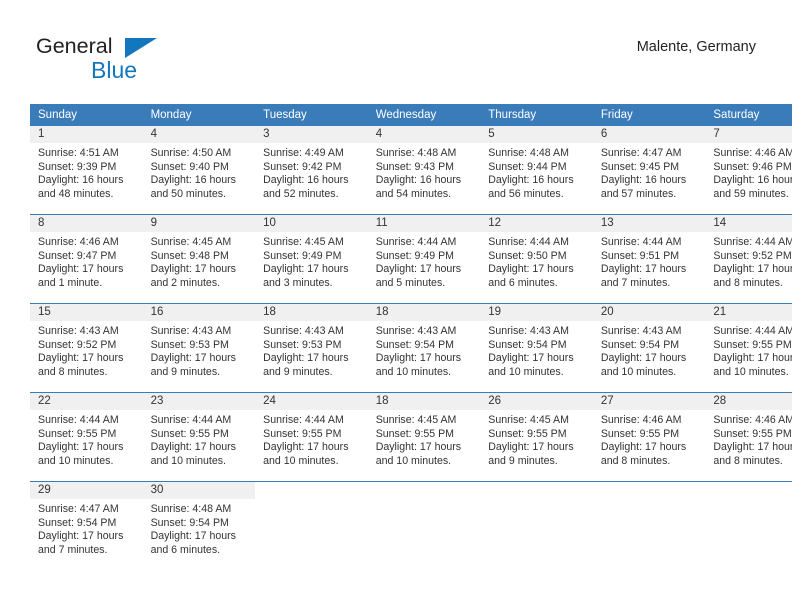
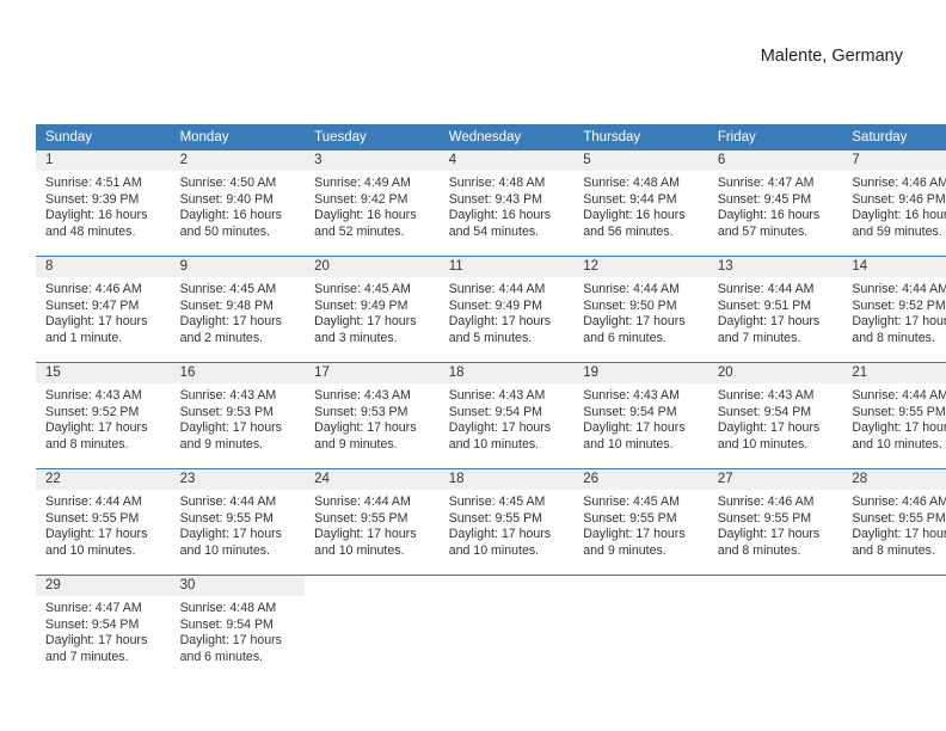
- General
- Blue
  Malente, Germany
  Sunday	Monday	Tuesday	Wednesday	Thursday	Friday	Saturday
- 1 Sunrise: 4:51 AM Sunset: 9:39 PM Daylight: 16 hours and 48 minutes.	4 Sunrise: 4:50 AM Sunset: 9:40 PM Daylight: 16 hours and 50 minutes.	3 Sunrise: 4:49 AM Sunset: 9:42 PM Daylight: 16 hours and 52 minutes.	4 Sunrise: 4:48 AM Sunset: 9:43 PM Daylight: 16 hours and 54 minutes.	5 Sunrise: 4:48 AM Sunset: 9:44 PM Daylight: 16 hours and 56 minutes.	6 Sunrise: 4:47 AM Sunset: 9:45 PM Daylight: 16 hours and 57 minutes.	7 Sunrise: 4:46 AM Sunset: 9:46 PM Daylight: 16 hou and 59 minutes.
+ 1 Sunrise: 4:51 AM Sunset: 9:39 PM Daylight: 16 hours and 48 minutes.	2 Sunrise: 4:50 AM Sunset: 9:40 PM Daylight: 16 hours and 50 minutes.	3 Sunrise: 4:49 AM Sunset: 9:42 PM Daylight: 16 hours and 52 minutes.	4 Sunrise: 4:48 AM Sunset: 9:43 PM Daylight: 16 hours and 54 minutes.	5 Sunrise: 4:48 AM Sunset: 9:44 PM Daylight: 16 hours and 56 minutes.	6 Sunrise: 4:47 AM Sunset: 9:45 PM Daylight: 16 hours and 57 minutes.	7 Sunrise: 4:46 AM Sunset: 9:46 PM Daylight: 16 hou and 59 minutes.
- 8 Sunrise: 4:46 AM Sunset: 9:47 PM Daylight: 17 hours and 1 minute.	9 Sunrise: 4:45 AM Sunset: 9:48 PM Daylight: 17 hours and 2 minutes.	10 Sunrise: 4:45 AM Sunset: 9:49 PM Daylight: 17 hours and 3 minutes.	11 Sunrise: 4:44 AM Sunset: 9:49 PM Daylight: 17 hours and 5 minutes.	12 Sunrise: 4:44 AM Sunset: 9:50 PM Daylight: 17 hours and 6 minutes.	13 Sunrise: 4:44 AM Sunset: 9:51 PM Daylight: 17 hours and 7 minutes.	14 Sunrise: 4:44 AM Sunset: 9:52 PM Daylight: 17 hou and 8 minutes.
+ 8 Sunrise: 4:46 AM Sunset: 9:47 PM Daylight: 17 hours and 1 minute.	9 Sunrise: 4:45 AM Sunset: 9:48 PM Daylight: 17 hours and 2 minutes.	20 Sunrise: 4:45 AM Sunset: 9:49 PM Daylight: 17 hours and 3 minutes.	11 Sunrise: 4:44 AM Sunset: 9:49 PM Daylight: 17 hours and 5 minutes.	12 Sunrise: 4:44 AM Sunset: 9:50 PM Daylight: 17 hours and 6 minutes.	13 Sunrise: 4:44 AM Sunset: 9:51 PM Daylight: 17 hours and 7 minutes.	14 Sunrise: 4:44 AM Sunset: 9:52 PM Daylight: 17 hou and 8 minutes.
- 15 Sunrise: 4:43 AM Sunset: 9:52 PM Daylight: 17 hours and 8 minutes.	16 Sunrise: 4:43 AM Sunset: 9:53 PM Daylight: 17 hours and 9 minutes.	18 Sunrise: 4:43 AM Sunset: 9:53 PM Daylight: 17 hours and 9 minutes.	18 Sunrise: 4:43 AM Sunset: 9:54 PM Daylight: 17 hours and 10 minutes.	19 Sunrise: 4:43 AM Sunset: 9:54 PM Daylight: 17 hours and 10 minutes.	20 Sunrise: 4:43 AM Sunset: 9:54 PM Daylight: 17 hours and 10 minutes.	21 Sunrise: 4:44 AM Sunset: 9:55 PM Daylight: 17 hou and 10 minutes.
+ 15 Sunrise: 4:43 AM Sunset: 9:52 PM Daylight: 17 hours and 8 minutes.	16 Sunrise: 4:43 AM Sunset: 9:53 PM Daylight: 17 hours and 9 minutes.	17 Sunrise: 4:43 AM Sunset: 9:53 PM Daylight: 17 hours and 9 minutes.	18 Sunrise: 4:43 AM Sunset: 9:54 PM Daylight: 17 hours and 10 minutes.	19 Sunrise: 4:43 AM Sunset: 9:54 PM Daylight: 17 hours and 10 minutes.	20 Sunrise: 4:43 AM Sunset: 9:54 PM Daylight: 17 hours and 10 minutes.	21 Sunrise: 4:44 AM Sunset: 9:55 PM Daylight: 17 hou and 10 minutes.
  22 Sunrise: 4:44 AM Sunset: 9:55 PM Daylight: 17 hours and 10 minutes.	23 Sunrise: 4:44 AM Sunset: 9:55 PM Daylight: 17 hours and 10 minutes.	24 Sunrise: 4:44 AM Sunset: 9:55 PM Daylight: 17 hours and 10 minutes.	18 Sunrise: 4:45 AM Sunset: 9:55 PM Daylight: 17 hours and 10 minutes.	26 Sunrise: 4:45 AM Sunset: 9:55 PM Daylight: 17 hours and 9 minutes.	27 Sunrise: 4:46 AM Sunset: 9:55 PM Daylight: 17 hours and 8 minutes.	28 Sunrise: 4:46 AM Sunset: 9:55 PM Daylight: 17 hou and 8 minutes.
  29 Sunrise: 4:47 AM Sunset: 9:54 PM Daylight: 17 hours and 7 minutes.	30 Sunrise: 4:48 AM Sunset: 9:54 PM Daylight: 17 hours and 6 minutes.
